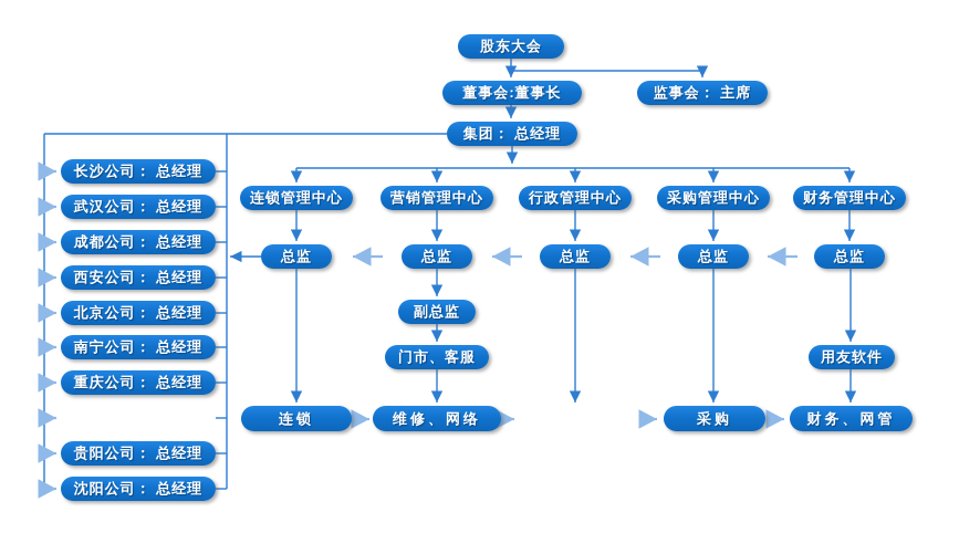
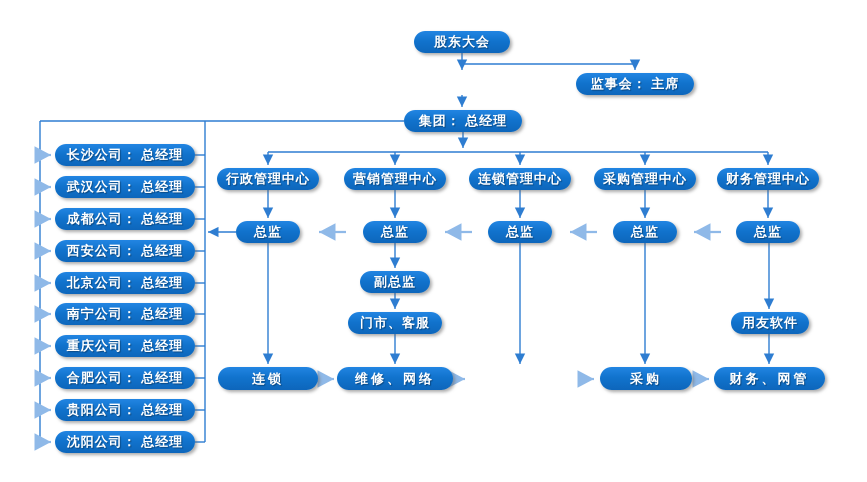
  股东大会
- 董事会:董事长
  监事会： 主席
  集团： 总经理
  长沙公司： 总经理
  武汉公司： 总经理
  成都公司： 总经理
  西安公司： 总经理
  北京公司： 总经理
  南宁公司： 总经理
  重庆公司： 总经理
+ 合肥公司： 总经理
  贵阳公司： 总经理
  沈阳公司： 总经理
- 连锁管理中心
+ 行政管理中心
  营销管理中心
- 行政管理中心
+ 连锁管理中心
  采购管理中心
  财务管理中心
  总监
  总监
  总监
  总监
  总监
  副总监
  门市、客服
  用友软件
  连锁
  维修、网络
  采购
  财务、网管
